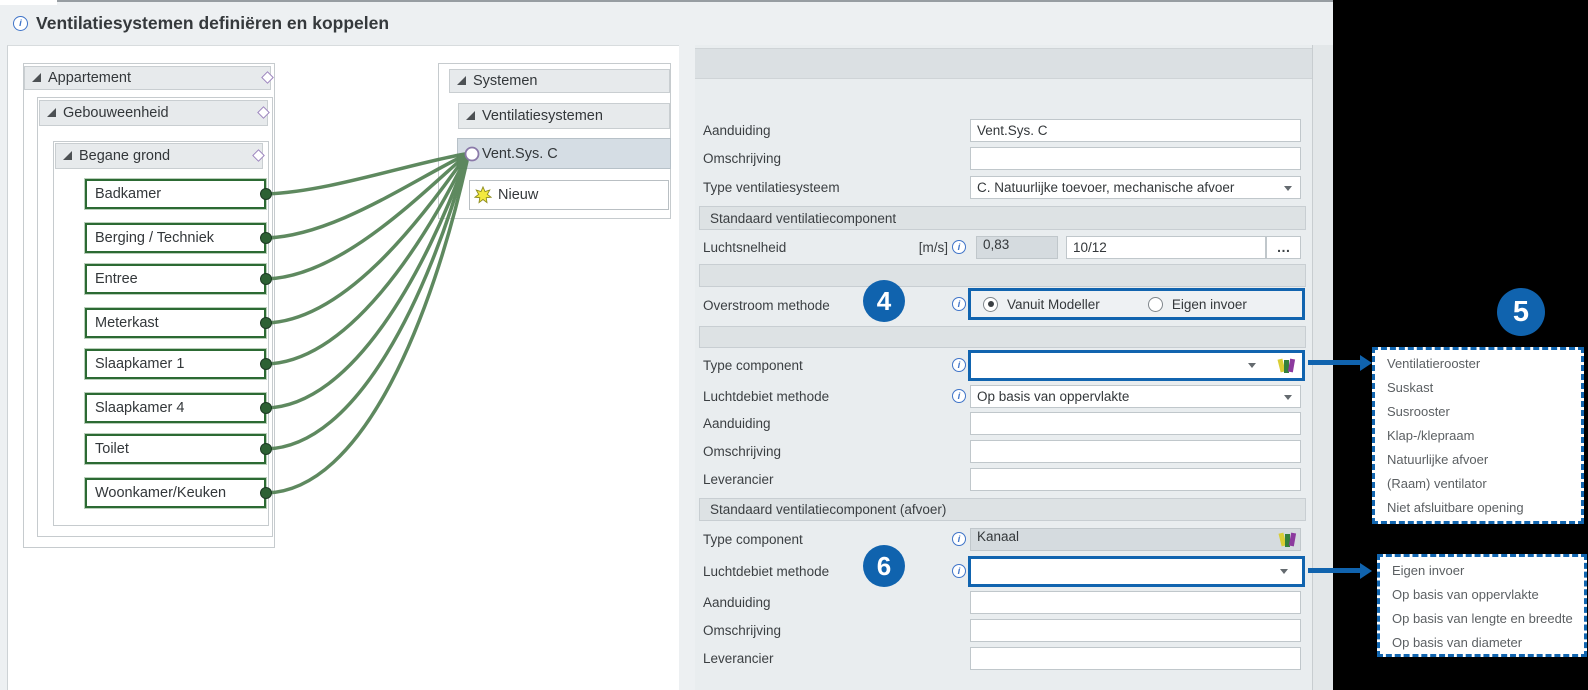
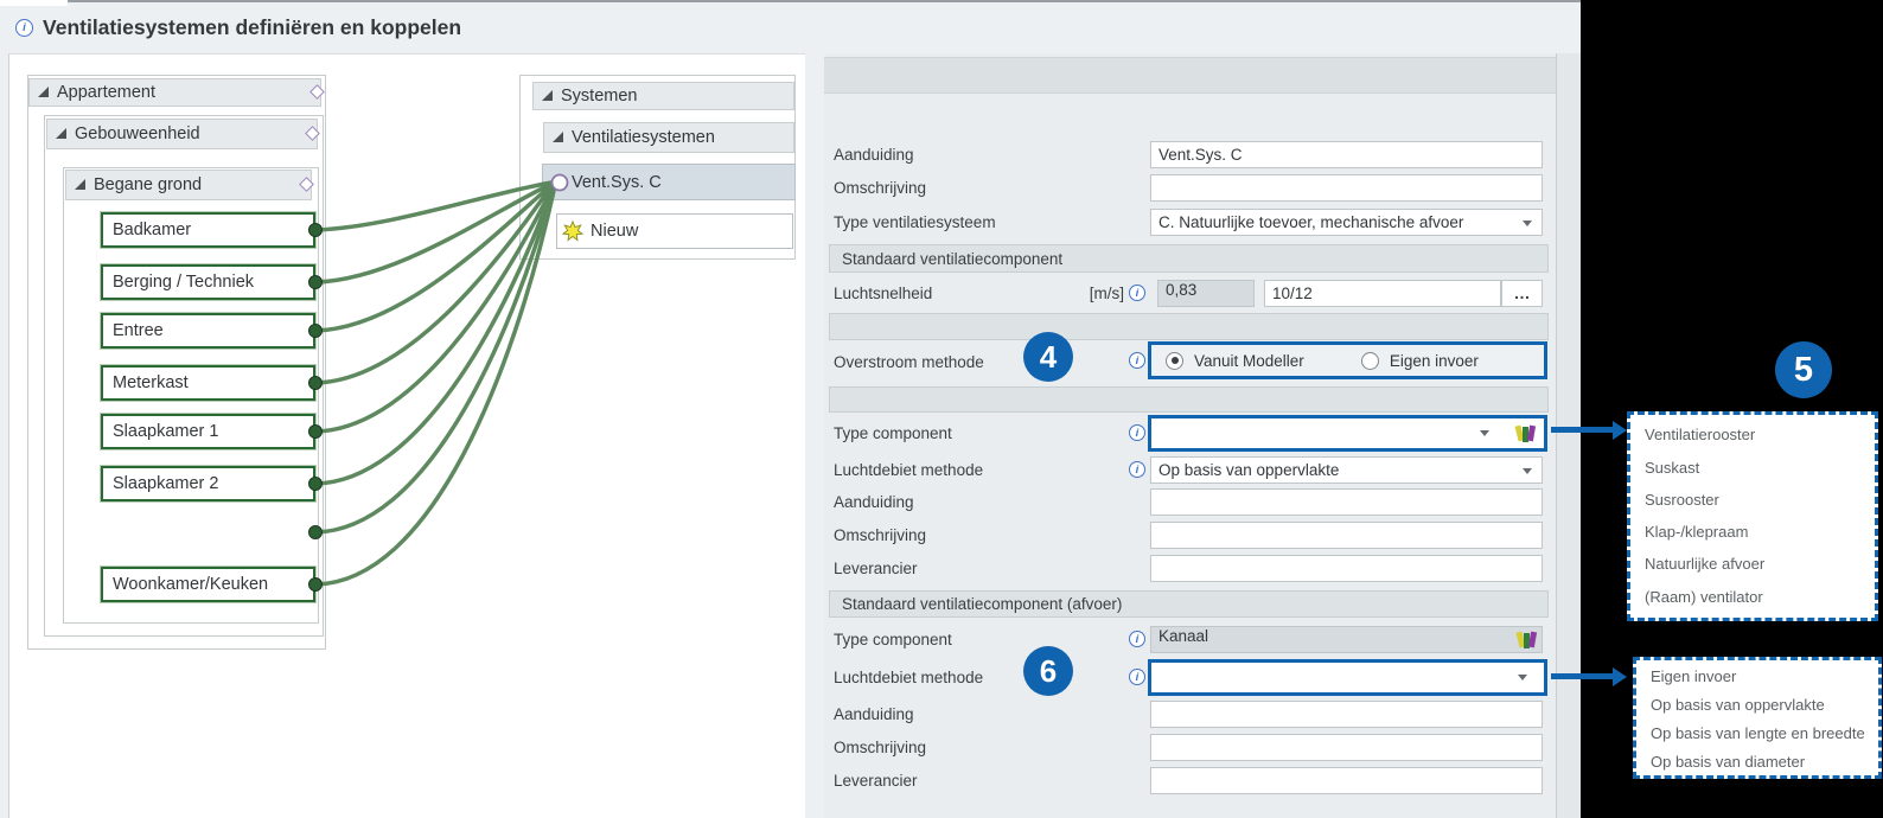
  i
  Ventilatiesystemen definiëren en koppelen
  Appartement
  Gebouweenheid
  Begane grond
  Badkamer
  Berging / Techniek
  Entree
  Meterkast
  Slaapkamer 1
- Slaapkamer 4
+ Slaapkamer 2
- Toilet
  Woonkamer/Keuken
  Systemen
  Ventilatiesystemen
  Vent.Sys. C
  Nieuw
  Aanduiding
  Vent.Sys. C
  Omschrijving
  Type ventilatiesysteem
  C. Natuurlijke toevoer, mechanische afvoer
  Standaard ventilatiecomponent
  Luchtsnelheid
  [m/s]
  i
  0,83
  10/12
  …
  Overstroom methode
  i
  Vanuit Modeller
  Eigen invoer
  Type component
  i
  Luchtdebiet methode
  i
  Op basis van oppervlakte
  Aanduiding
  Omschrijving
  Leverancier
  Standaard ventilatiecomponent (afvoer)
  Type component
  i
  Kanaal
  Luchtdebiet methode
  i
  Aanduiding
  Omschrijving
  Leverancier
  5
  Ventilatierooster
  Suskast
  Susrooster
  Klap-/klepraam
  Natuurlijke afvoer
  (Raam) ventilator
- Niet afsluitbare opening
  Eigen invoer
  Op basis van oppervlakte
  Op basis van lengte en breedte
  Op basis van diameter
  4
  6
